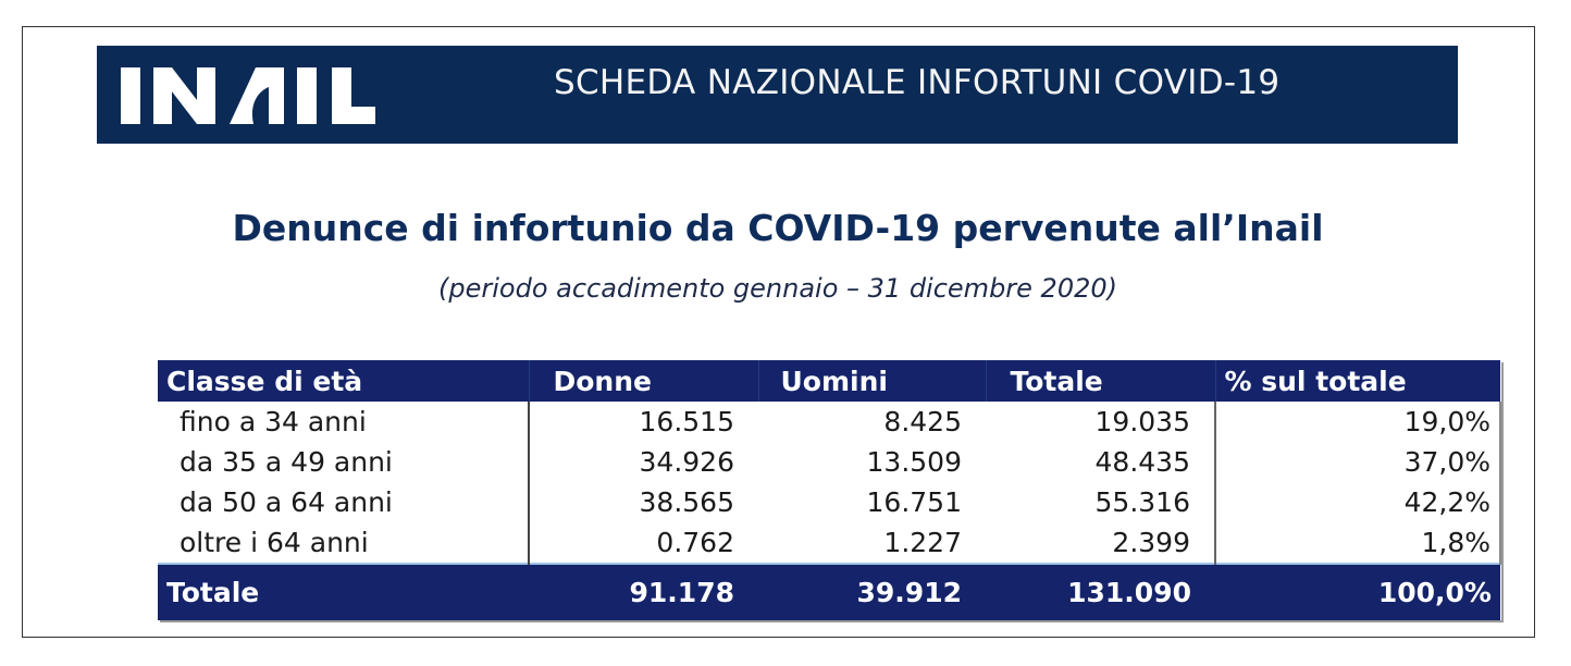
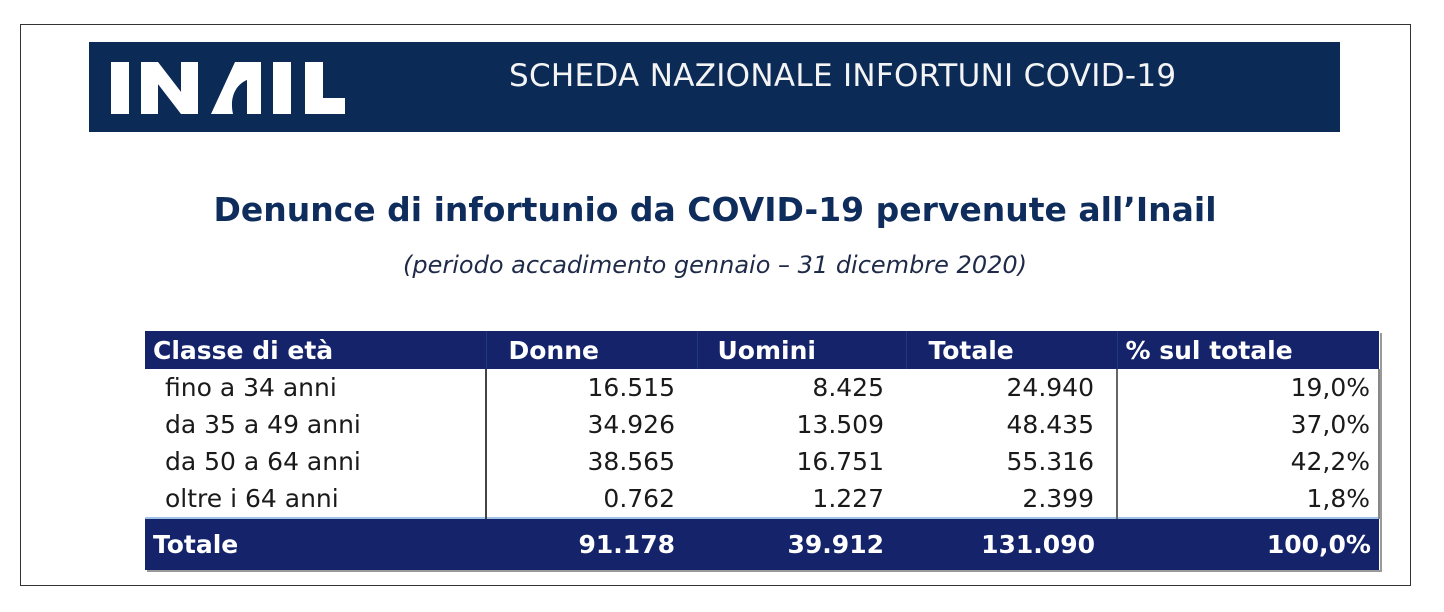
  SCHEDA NAZIONALE INFORTUNI COVID-19
  Denunce di infortunio da COVID-19 pervenute all’Inail
  (periodo accadimento gennaio – 31 dicembre 2020)
  Classe di età	Donne	Uomini	Totale	% sul totale
- fino a 34 anni	16.515	8.425	19.035	19,0%
+ fino a 34 anni	16.515	8.425	24.940	19,0%
  da 35 a 49 anni	34.926	13.509	48.435	37,0%
  da 50 a 64 anni	38.565	16.751	55.316	42,2%
  oltre i 64 anni	0.762	1.227	2.399	1,8%
  Totale	91.178	39.912	131.090	100,0%
